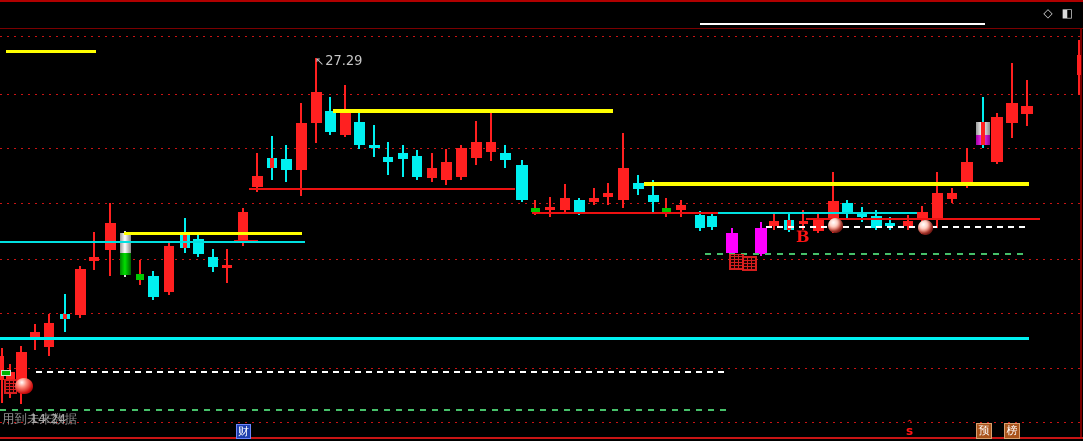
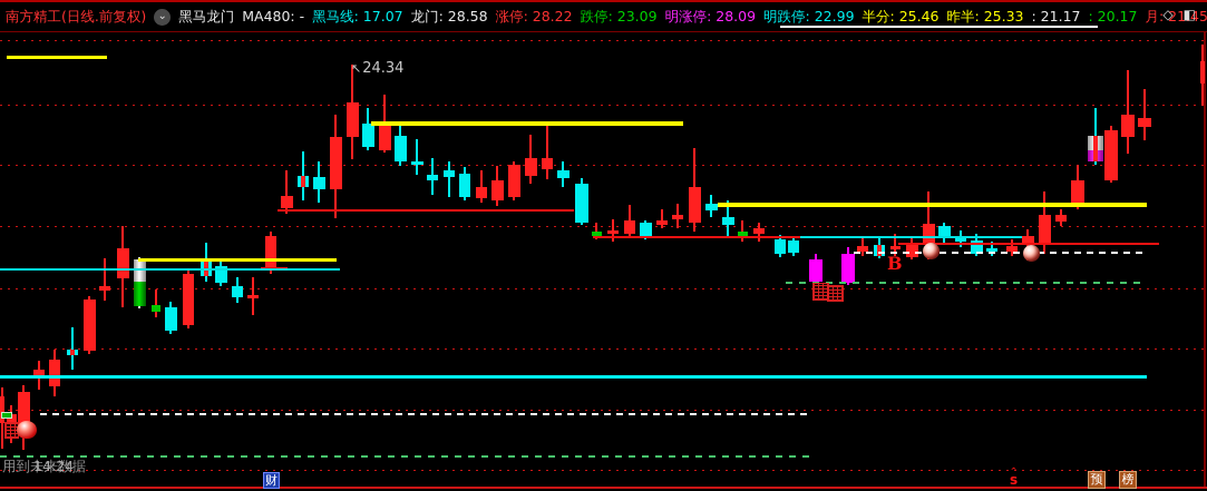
+ 南方精工(日线.前复权)
+ ⌄
+ 黑马龙门
+ MA480: -
+ 黑马线: 17.07
+ 龙门: 28.58
+ 涨停: 28.22
+ 跌停: 23.09
+ 明涨停: 28.09
+ 明跌停: 22.99
+ 半分: 25.46
+ 昨半: 25.33
+ : 21.17
+ : 20.17
+ 月: 21.45
  ◇
  ◧
- ↖27.29
+ ↖24.34
  B
  用到未来数据
  14:24
  财
  ^
  s
  预
  榜
